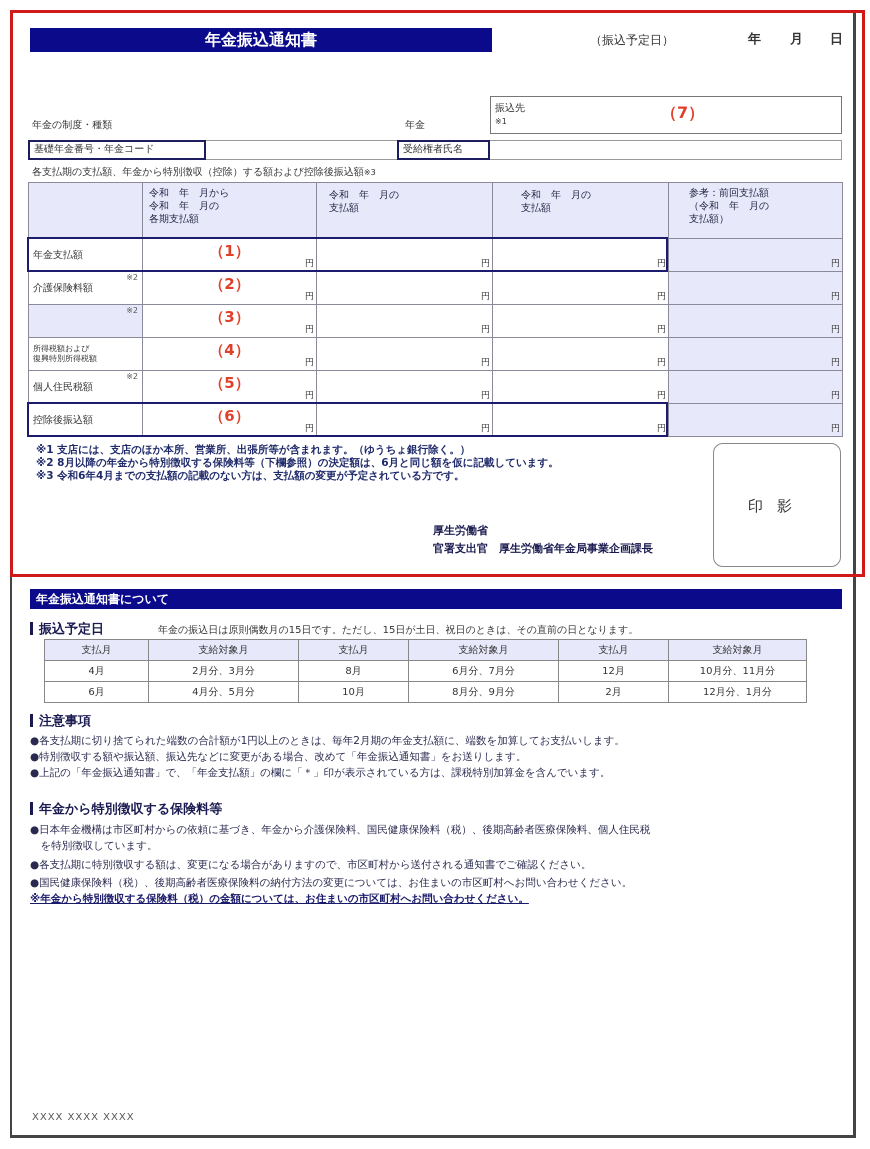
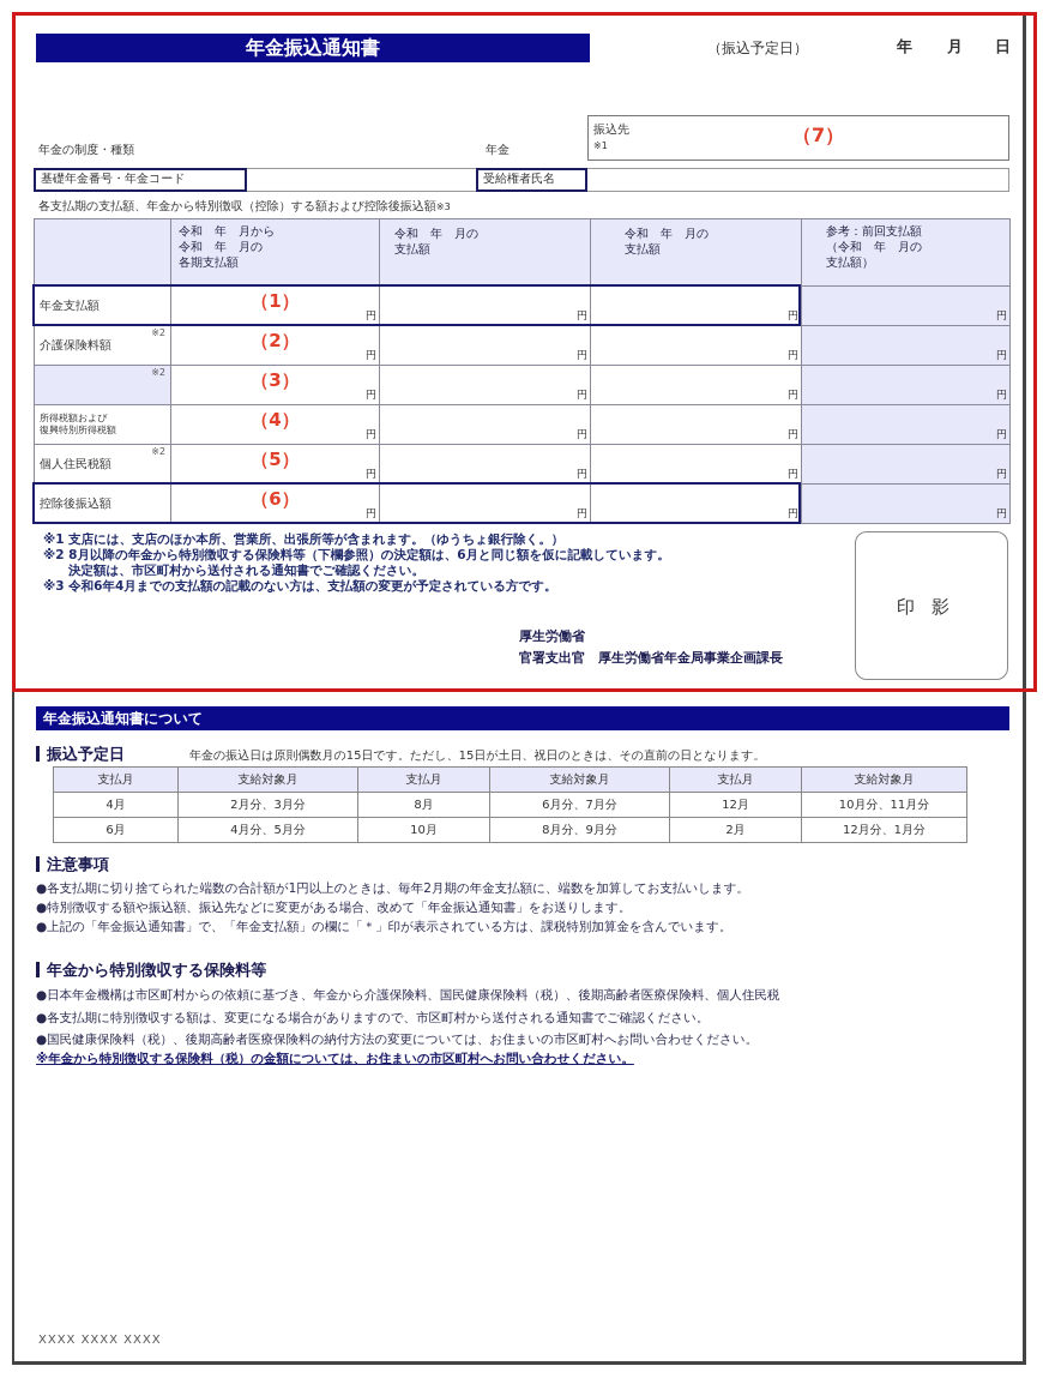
  年金振込通知書
  （振込予定日）
  年
  月
  日
  年金の制度・種類
  年金
  振込先
  ※1
  （7）
  基礎年金番号・年金コード
  受給権者氏名
  各支払期の支払額、年金から特別徴収（控除）する額および控除後振込額※3
  	令和 年 月から 令和 年 月の 各期支払額	令和 年 月の 支払額	令和 年 月の 支払額	参考：前回支払額 （令和 年 月の 支払額）
  年金支払額	（1）円	円	円	円
  介護保険料額※2	（2）円	円	円	円
  ※2	（3）円	円	円	円
  所得税額および 復興特別所得税額	（4）円	円	円	円
  個人住民税額※2	（5）円	円	円	円
  控除後振込額	（6）円	円	円	円
  ※1 支店には、支店のほか本所、営業所、出張所等が含まれます。（ゆうちょ銀行除く。）
  ※2 8月以降の年金から特別徴収する保険料等（下欄参照）の決定額は、6月と同じ額を仮に記載しています。
+ 決定額は、市区町村から送付される通知書でご確認ください。
  ※3 令和6年4月までの支払額の記載のない方は、支払額の変更が予定されている方です。
  厚生労働省
  官署支出官 厚生労働省年金局事業企画課長
  印影
  年金振込通知書について
  振込予定日
  年金の振込日は原則偶数月の15日です。ただし、15日が土日、祝日のときは、その直前の日となります。
  支払月	支給対象月	支払月	支給対象月	支払月	支給対象月
  4月	2月分、3月分	8月	6月分、7月分	12月	10月分、11月分
  6月	4月分、5月分	10月	8月分、9月分	2月	12月分、1月分
  注意事項
  ●各支払期に切り捨てられた端数の合計額が1円以上のときは、毎年2月期の年金支払額に、端数を加算してお支払いします。
  ●特別徴収する額や振込額、振込先などに変更がある場合、改めて「年金振込通知書」をお送りします。
  ●上記の「年金振込通知書」で、「年金支払額」の欄に「＊」印が表示されている方は、課税特別加算金を含んでいます。
  年金から特別徴収する保険料等
  ●日本年金機構は市区町村からの依頼に基づき、年金から介護保険料、国民健康保険料（税）、後期高齢者医療保険料、個人住民税
- を特別徴収しています。
  ●各支払期に特別徴収する額は、変更になる場合がありますので、市区町村から送付される通知書でご確認ください。
  ●国民健康保険料（税）、後期高齢者医療保険料の納付方法の変更については、お住まいの市区町村へお問い合わせください。
  ※年金から特別徴収する保険料（税）の金額については、お住まいの市区町村へお問い合わせください。
  XXXX XXXX XXXX
